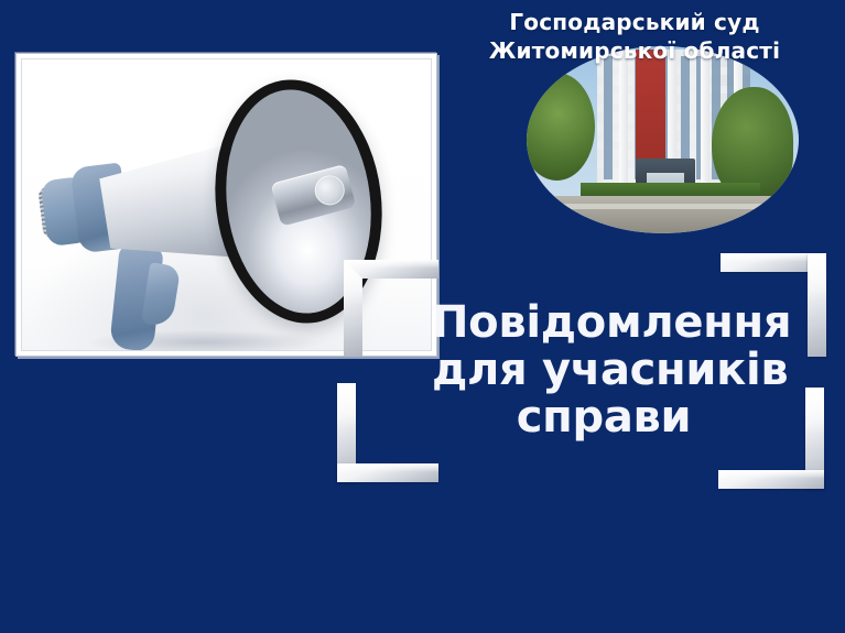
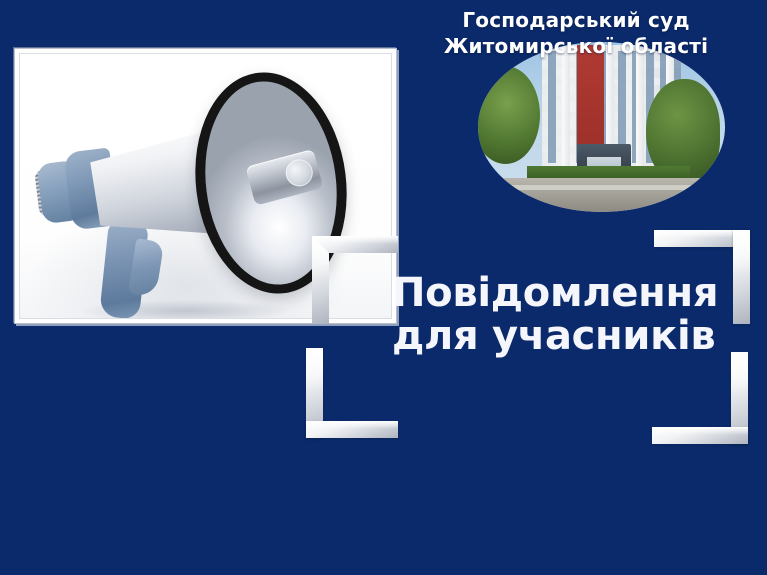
  Господарський суд
  Житомирської області
  Повідомлення
  для учасників
- справи
